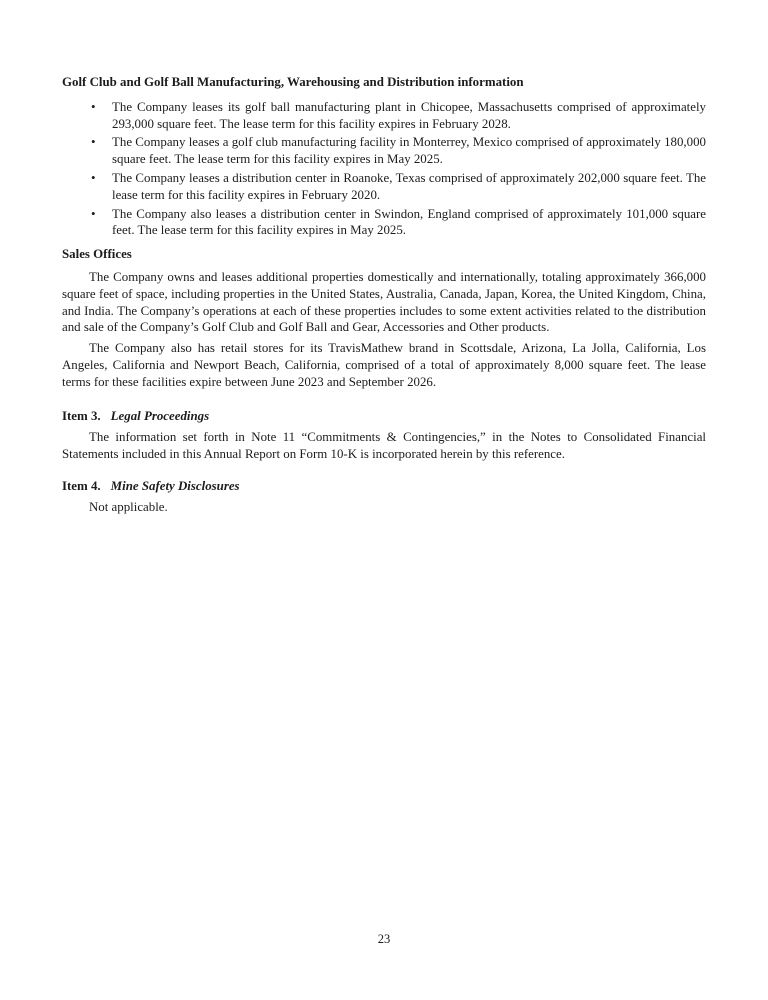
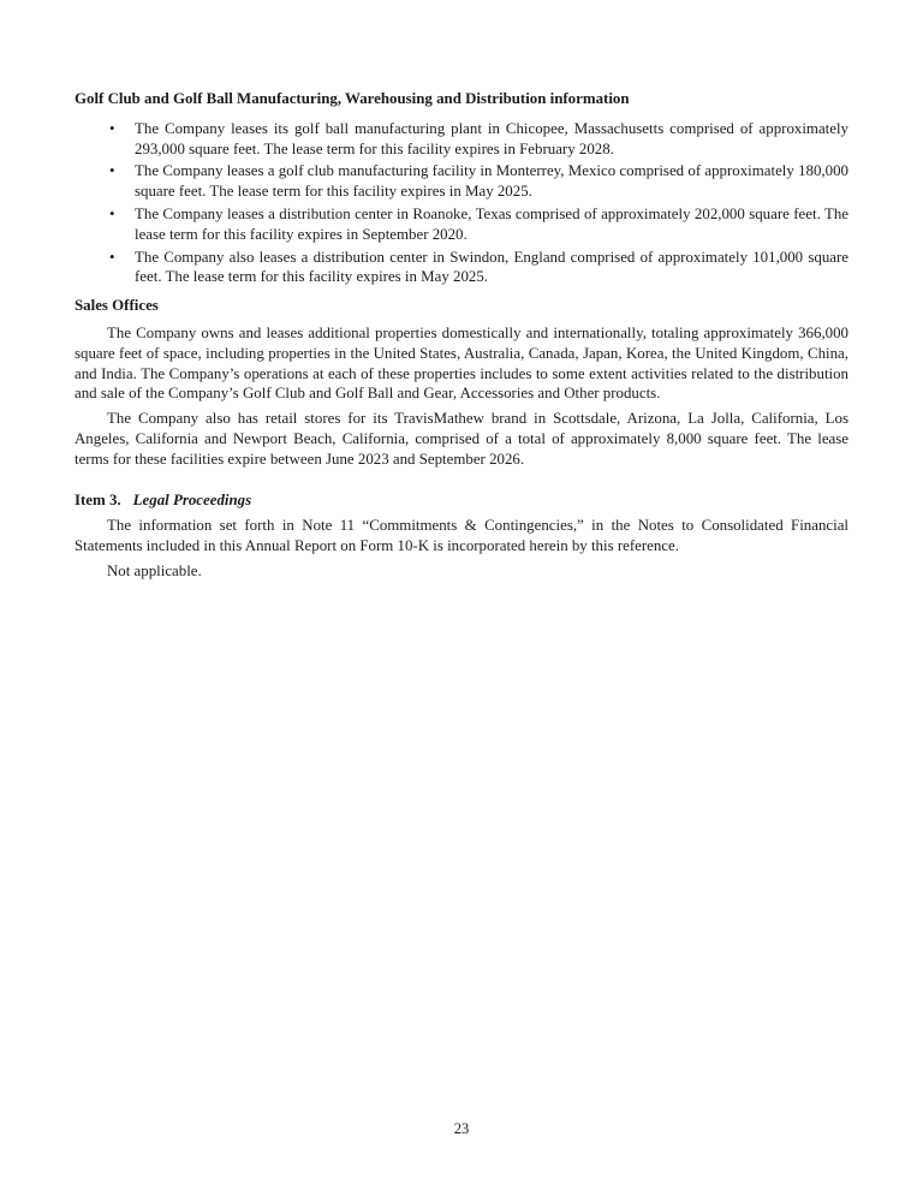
  Golf Club and Golf Ball Manufacturing, Warehousing and Distribution information
  •
  The Company leases its golf ball manufacturing plant in Chicopee, Massachusetts comprised of approximately 293,000 square feet. The lease term for this facility expires in February 2028.
  •
  The Company leases a golf club manufacturing facility in Monterrey, Mexico comprised of approximately 180,000 square feet. The lease term for this facility expires in May 2025.
  •
- The Company leases a distribution center in Roanoke, Texas comprised of approximately 202,000 square feet. The lease term for this facility expires in February 2020.
+ The Company leases a distribution center in Roanoke, Texas comprised of approximately 202,000 square feet. The lease term for this facility expires in September 2020.
  •
  The Company also leases a distribution center in Swindon, England comprised of approximately 101,000 square feet. The lease term for this facility expires in May 2025.
  Sales Offices
  The Company owns and leases additional properties domestically and internationally, totaling approximately 366,000 square feet of space, including properties in the United States, Australia, Canada, Japan, Korea, the United Kingdom, China, and India. The Company’s operations at each of these properties includes to some extent activities related to the distribution and sale of the Company’s Golf Club and Golf Ball and Gear, Accessories and Other products.
  The Company also has retail stores for its TravisMathew brand in Scottsdale, Arizona, La Jolla, California, Los Angeles, California and Newport Beach, California, comprised of a total of approximately 8,000 square feet. The lease terms for these facilities expire between June 2023 and September 2026.
  Item 3. Legal Proceedings
  The information set forth in Note 11 “Commitments & Contingencies,” in the Notes to Consolidated Financial Statements included in this Annual Report on Form 10-K is incorporated herein by this reference.
- Item 4. Mine Safety Disclosures
  Not applicable.
  23
